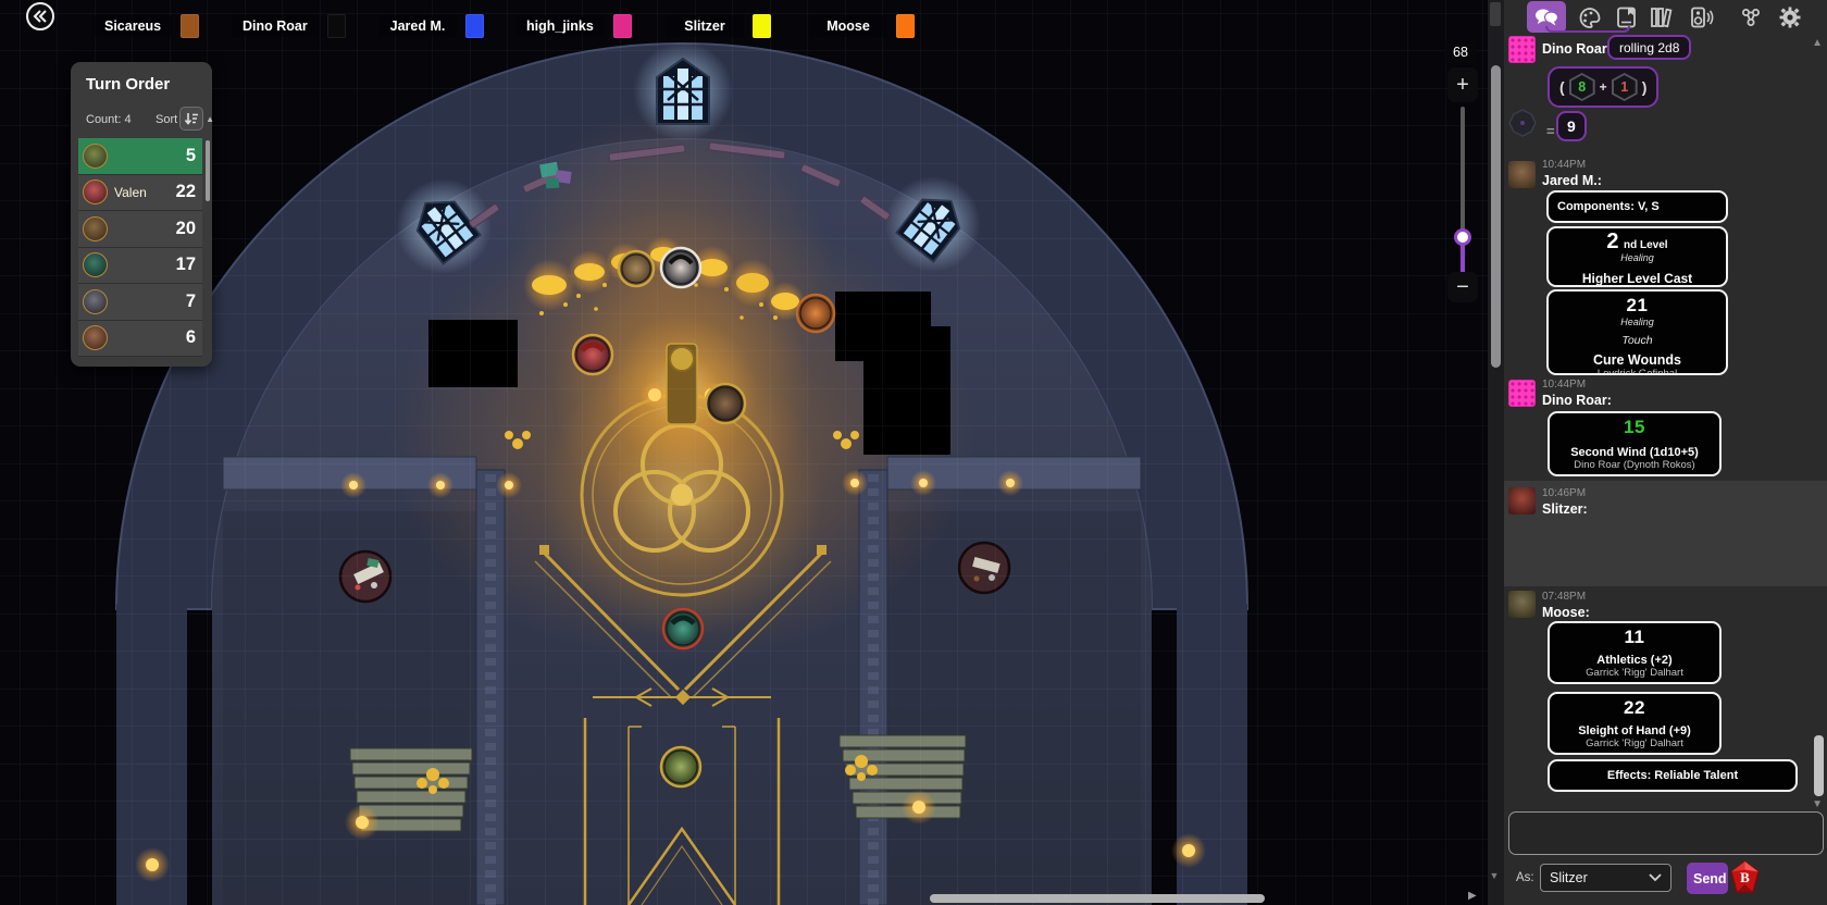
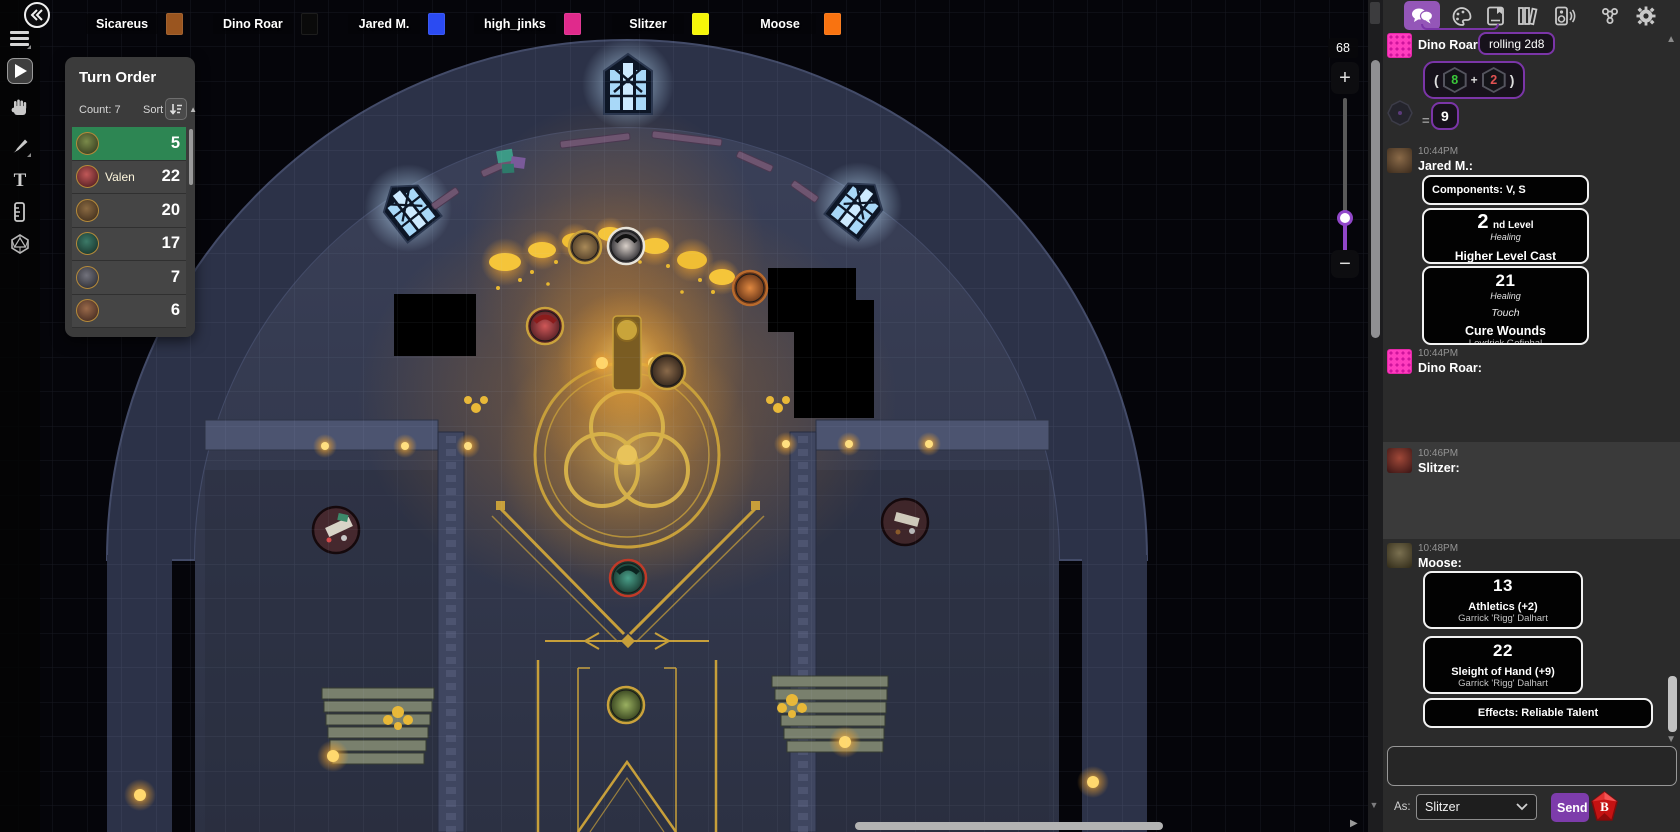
  Sicareus
  Dino Roar
  Jared M.
  high_jinks
  Slitzer
  Moose
+ T
  Turn Order
- Count: 4
+ Count: 7
  Sort
  5
  Valen
  22
  20
  17
  7
  6
  ▲
  68
  +
  −
  ▶
  ▼
  Dino Roar
  rolling 2d8
  (
  8
  +
- 1
+ 2
  )
  =
  9
  10:44PM
  Jared M.:
  Components: V, S
  2 nd Level
  Healing
  Higher Level Cast
  21
  Healing
  Touch
  Cure Wounds
  10:44PM
  Dino Roar:
- 15
- Second Wind (1d10+5)
- Dino Roar (Dynoth Rokos)
  10:46PM
  Slitzer:
- 07:48PM
+ 10:48PM
  Moose:
- 11
+ 13
  Athletics (+2)
  Garrick 'Rigg' Dalhart
  22
  Sleight of Hand (+9)
  Garrick 'Rigg' Dalhart
  Effects: Reliable Talent
  ▲
  ▼
  As:
  Slitzer
  Send
  B
